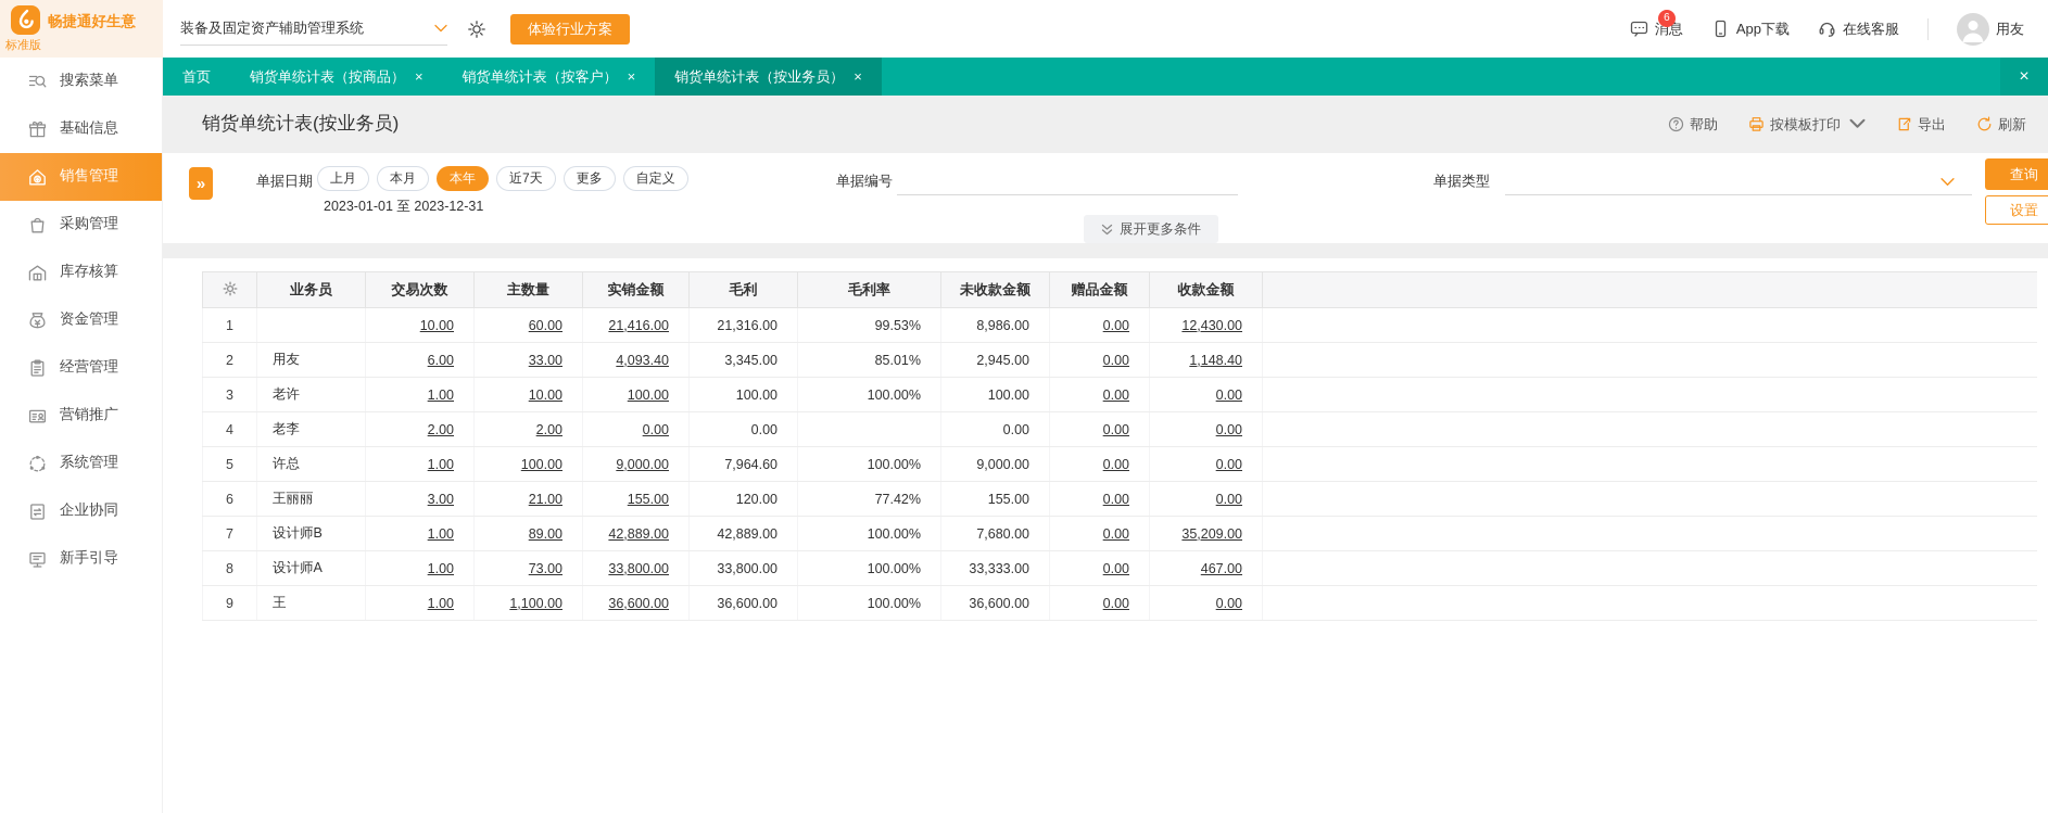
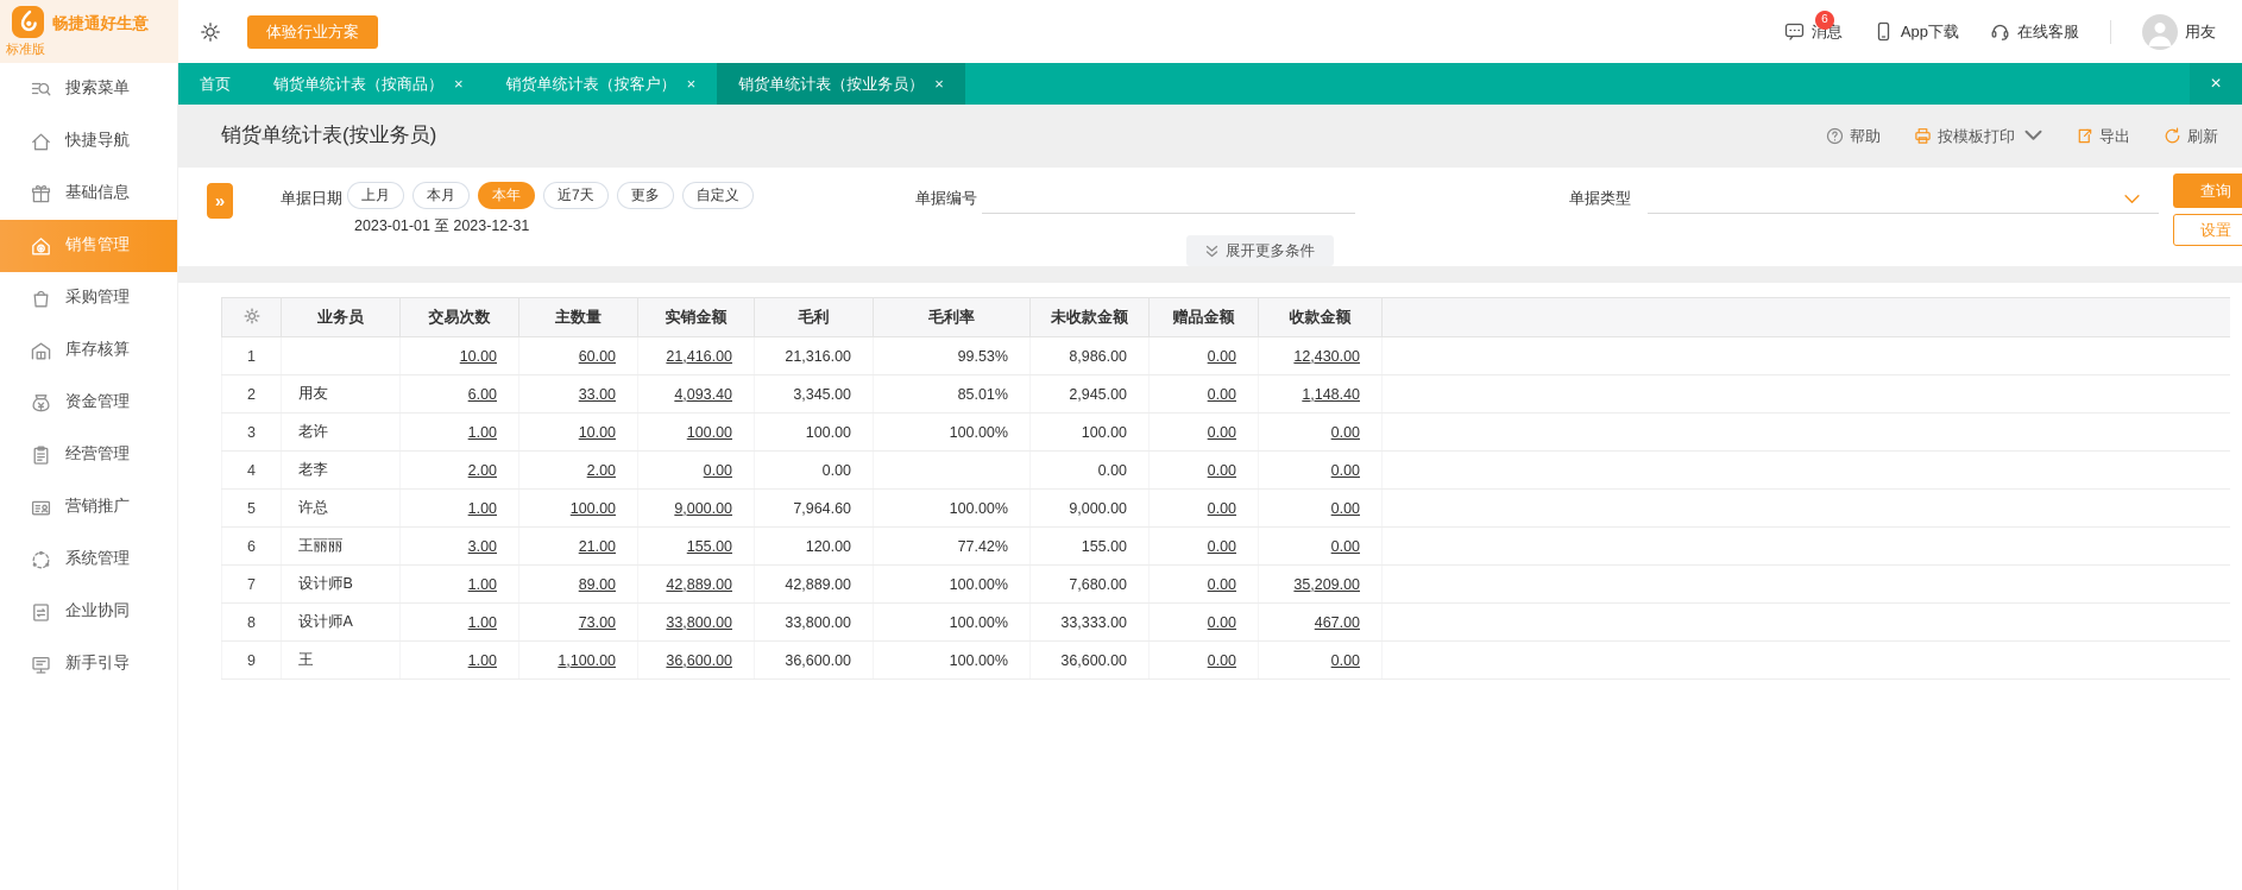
  畅捷通好生意
  标准版
- 装备及固定资产辅助管理系统
  体验行业方案
  消息
  6
  App下载
  在线客服
  用友
  搜索菜单
+ 快捷导航
  基础信息
  销售管理
  采购管理
  库存核算
  资金管理
  经营管理
  营销推广
  系统管理
  企业协同
  新手引导
  首页
  销货单统计表（按商品）
  ×
  销货单统计表（按客户）
  ×
  销货单统计表（按业务员）
  ×
  ×
  销货单统计表(按业务员)
  帮助
  按模板打印
  导出
  刷新
  »
  单据日期
  上月
  本月
  本年
  近7天
  更多
  自定义
  2023-01-01 至 2023-12-31
  单据编号
  单据类型
  查询
  设置
  展开更多条件
  	业务员	交易次数	主数量	实销金额	毛利	毛利率	未收款金额	赠品金额	收款金额
  1		10.00	60.00	21,416.00	21,316.00	99.53%	8,986.00	0.00	12,430.00
  2	用友	6.00	33.00	4,093.40	3,345.00	85.01%	2,945.00	0.00	1,148.40
  3	老许	1.00	10.00	100.00	100.00	100.00%	100.00	0.00	0.00
  4	老李	2.00	2.00	0.00	0.00		0.00	0.00	0.00
  5	许总	1.00	100.00	9,000.00	7,964.60	100.00%	9,000.00	0.00	0.00
  6	王丽丽	3.00	21.00	155.00	120.00	77.42%	155.00	0.00	0.00
  7	设计师B	1.00	89.00	42,889.00	42,889.00	100.00%	7,680.00	0.00	35,209.00
  8	设计师A	1.00	73.00	33,800.00	33,800.00	100.00%	33,333.00	0.00	467.00
  9	王	1.00	1,100.00	36,600.00	36,600.00	100.00%	36,600.00	0.00	0.00
